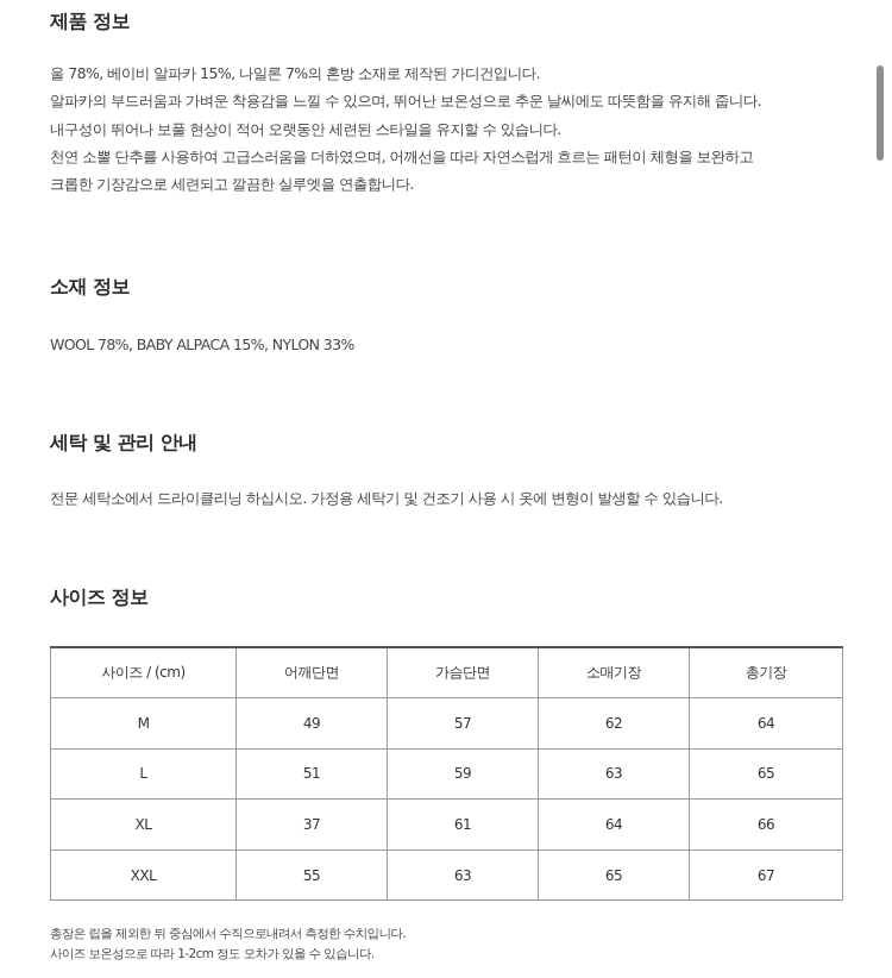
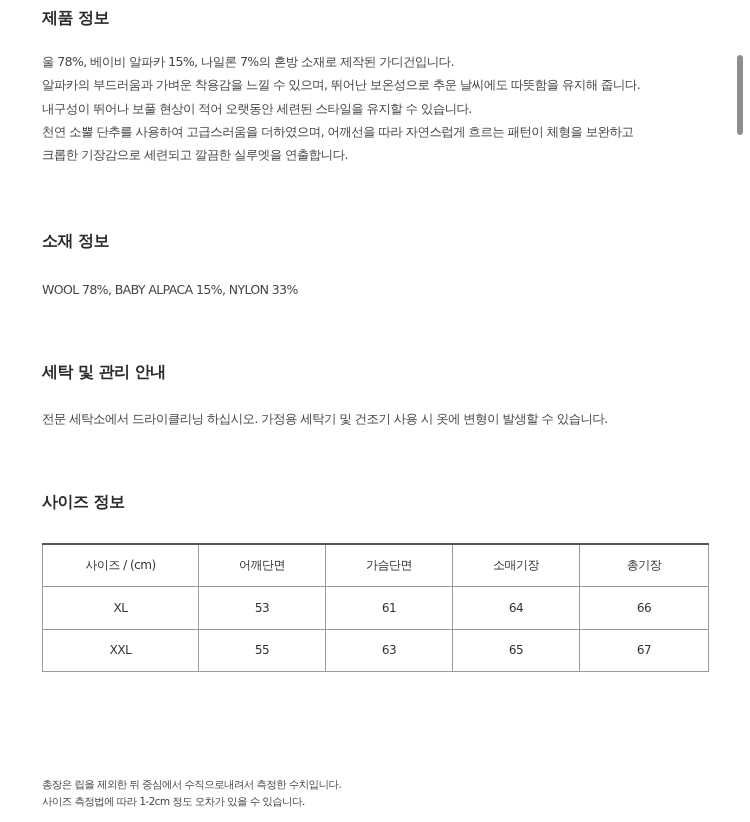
  제품 정보
  울 78%, 베이비 알파카 15%, 나일론 7%의 혼방 소재로 제작된 가디건입니다.
  알파카의 부드러움과 가벼운 착용감을 느낄 수 있으며, 뛰어난 보온성으로 추운 날씨에도 따뜻함을 유지해 줍니다.
  내구성이 뛰어나 보풀 현상이 적어 오랫동안 세련된 스타일을 유지할 수 있습니다.
  천연 소뿔 단추를 사용하여 고급스러움을 더하였으며, 어깨선을 따라 자연스럽게 흐르는 패턴이 체형을 보완하고
  크롭한 기장감으로 세련되고 깔끔한 실루엣을 연출합니다.
  소재 정보
  WOOL 78%, BABY ALPACA 15%, NYLON 33%
  세탁 및 관리 안내
  전문 세탁소에서 드라이클리닝 하십시오. 가정용 세탁기 및 건조기 사용 시 옷에 변형이 발생할 수 있습니다.
  사이즈 정보
  사이즈 / (cm)	어깨단면	가슴단면	소매기장	총기장
- M	49	57	62	64
- L	51	59	63	65
- XL	37	61	64	66
+ XL	53	61	64	66
  XXL	55	63	65	67
  총장은 립을 제외한 뒤 중심에서 수직으로내려서 측정한 수치입니다.
- 사이즈 보온성으로 따라 1-2cm 정도 오차가 있을 수 있습니다.
+ 사이즈 측정법에 따라 1-2cm 정도 오차가 있을 수 있습니다.
